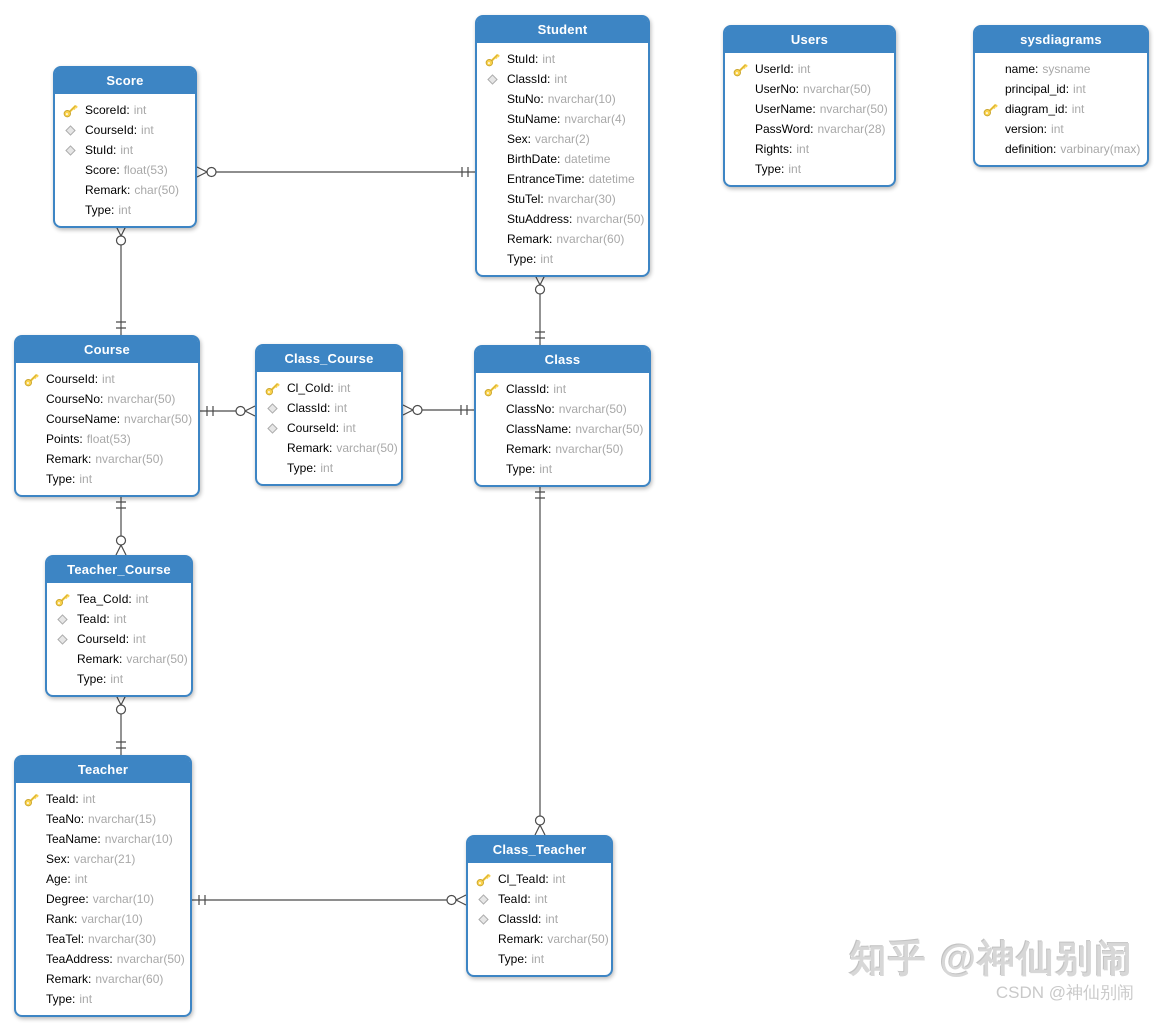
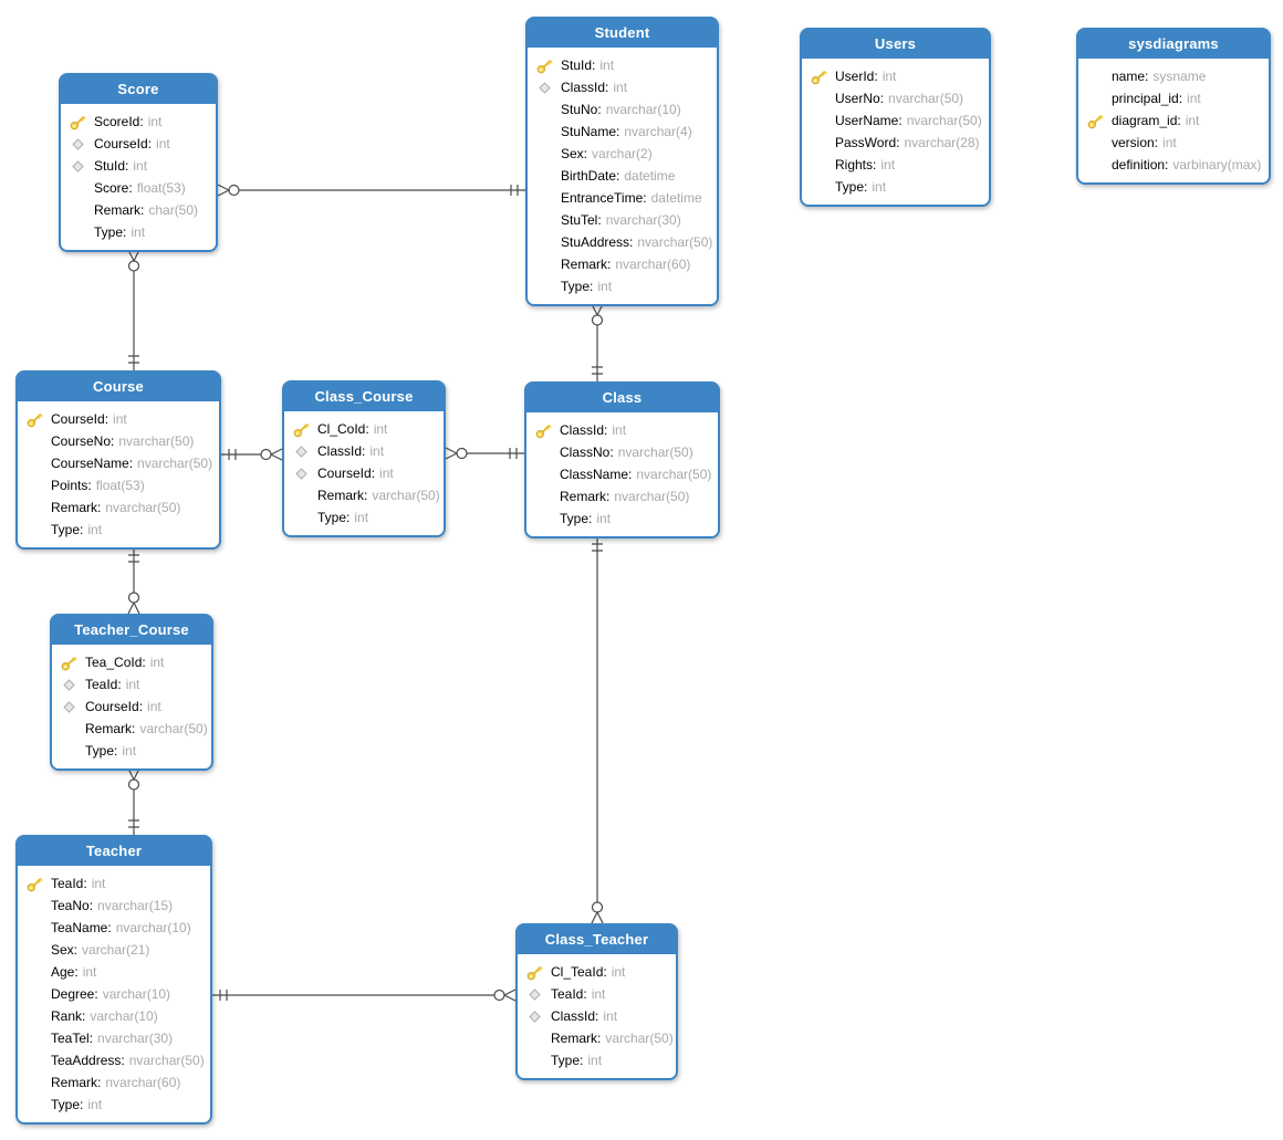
  Score
  ScoreId:
  int
  CourseId:
  int
  StuId:
  int
  Score:
  float(53)
  Remark:
  char(50)
  Type:
  int
  Student
  StuId:
  int
  ClassId:
  int
  StuNo:
  nvarchar(10)
  StuName:
  nvarchar(4)
  Sex:
  varchar(2)
  BirthDate:
  datetime
  EntranceTime:
  datetime
  StuTel:
  nvarchar(30)
  StuAddress:
  nvarchar(50)
  Remark:
  nvarchar(60)
  Type:
  int
  Users
  UserId:
  int
  UserNo:
  nvarchar(50)
  UserName:
  nvarchar(50)
  PassWord:
  nvarchar(28)
  Rights:
  int
  Type:
  int
  sysdiagrams
  name:
  sysname
  principal_id:
  int
  diagram_id:
  int
  version:
  int
  definition:
  varbinary(max)
  Course
  CourseId:
  int
  CourseNo:
  nvarchar(50)
  CourseName:
  nvarchar(50)
  Points:
  float(53)
  Remark:
  nvarchar(50)
  Type:
  int
  Class_Course
  Cl_CoId:
  int
  ClassId:
  int
  CourseId:
  int
  Remark:
  varchar(50)
  Type:
  int
  Class
  ClassId:
  int
  ClassNo:
  nvarchar(50)
  ClassName:
  nvarchar(50)
  Remark:
  nvarchar(50)
  Type:
  int
  Teacher_Course
  Tea_CoId:
  int
  TeaId:
  int
  CourseId:
  int
  Remark:
  varchar(50)
  Type:
  int
  Teacher
  TeaId:
  int
  TeaNo:
  nvarchar(15)
  TeaName:
  nvarchar(10)
  Sex:
  varchar(21)
  Age:
  int
  Degree:
  varchar(10)
  Rank:
  varchar(10)
  TeaTel:
  nvarchar(30)
  TeaAddress:
  nvarchar(50)
  Remark:
  nvarchar(60)
  Type:
  int
  Class_Teacher
  Cl_TeaId:
  int
  TeaId:
  int
  ClassId:
  int
  Remark:
  varchar(50)
  Type:
  int
- 知乎 @神仙别闹
- CSDN @神仙别闹
